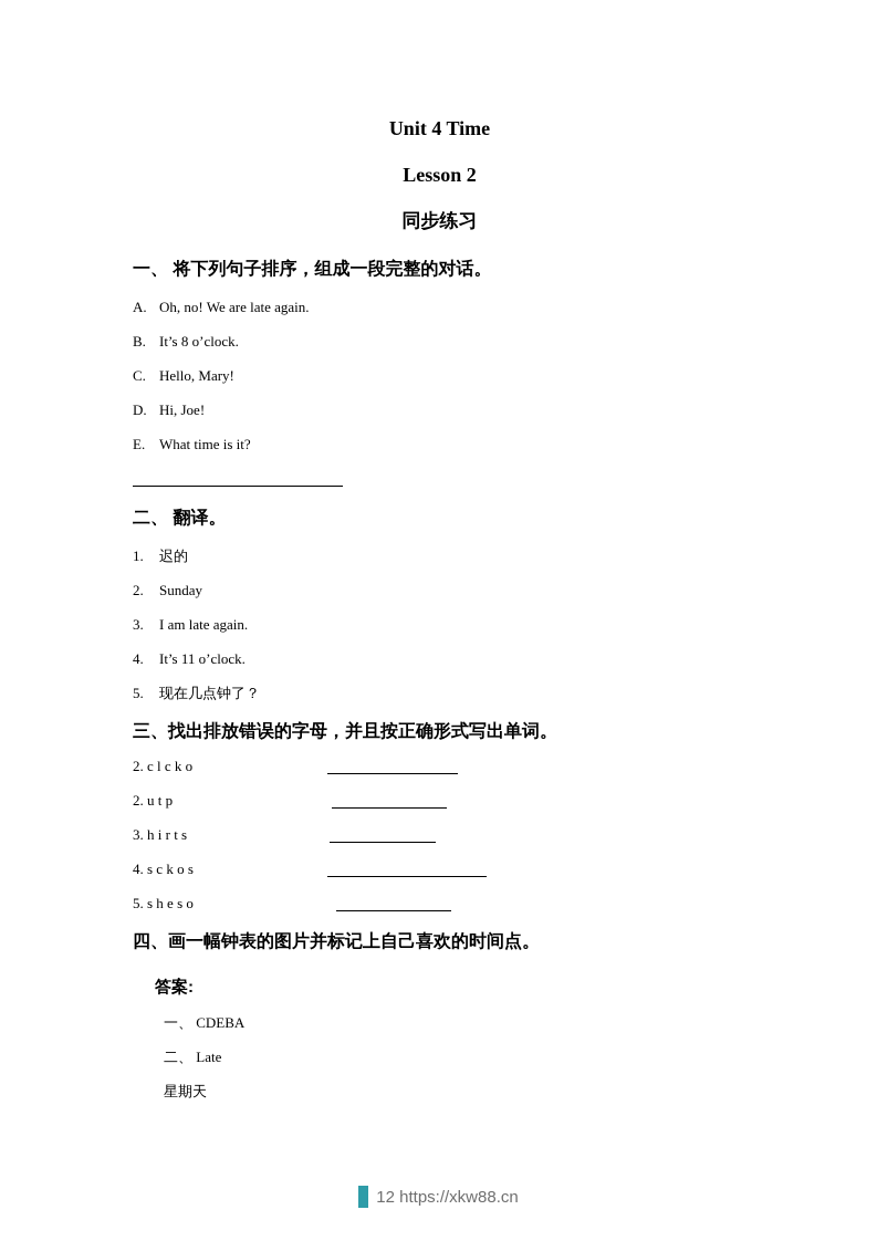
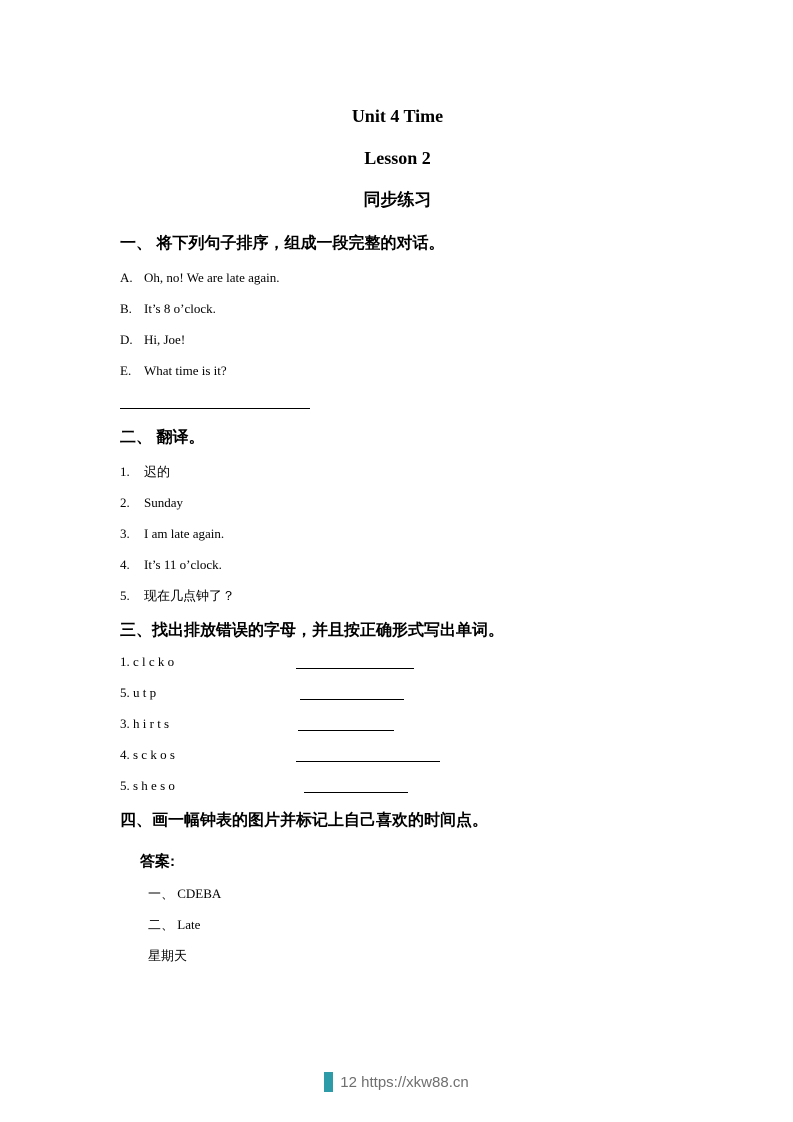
  Unit 4 Time
  Lesson 2
  同步练习
  一、 将下列句子排序，组成一段完整的对话。
  A.
  Oh, no! We are late again.
  B.
  It’s 8 o’clock.
- C.
- Hello, Mary!
  D.
  Hi, Joe!
  E.
  What time is it?
  二、 翻译。
  1.
  迟的
  2.
  Sunday
  3.
  I am late again.
  4.
  It’s 11 o’clock.
  5.
  现在几点钟了？
  三、找出排放错误的字母，并且按正确形式写出单词。
- 2. c l c k o
+ 1. c l c k o
- 2. u t p
+ 5. u t p
  3. h i r t s
  4. s c k o s
  5. s h e s o
  四、画一幅钟表的图片并标记上自己喜欢的时间点。
  答案:
  一、 CDEBA
  二、 Late
  星期天
  12 https://xkw88.cn
